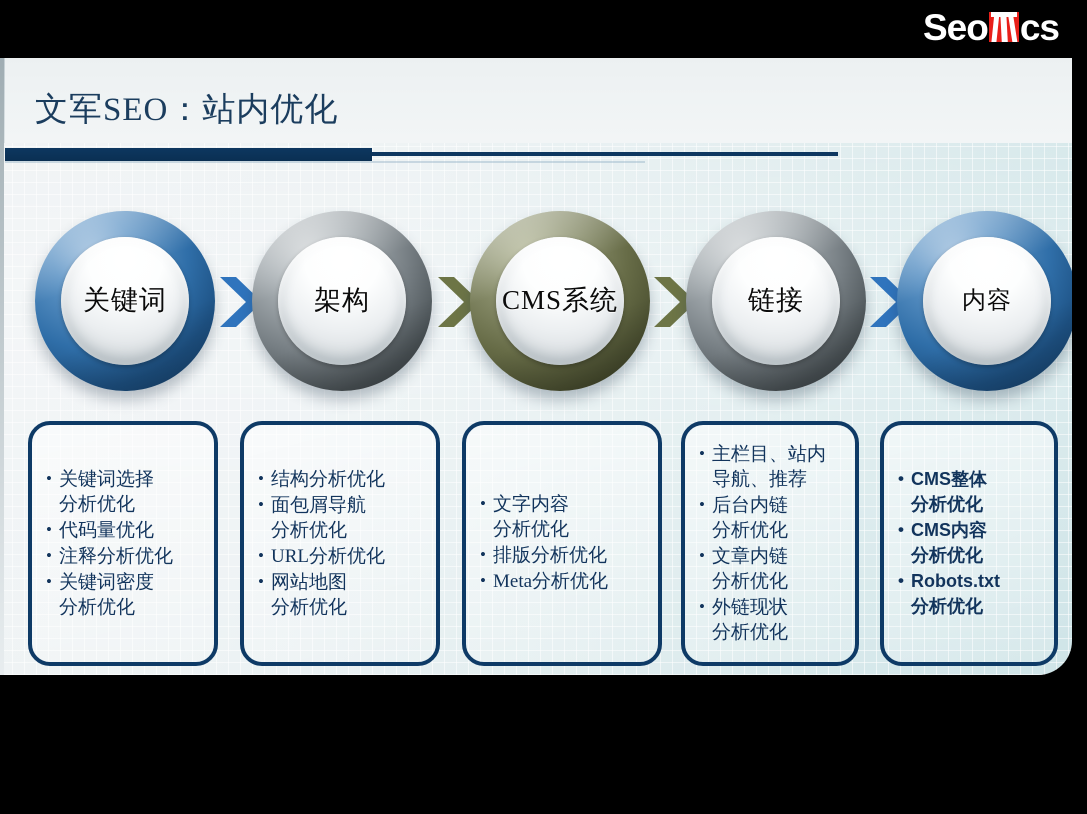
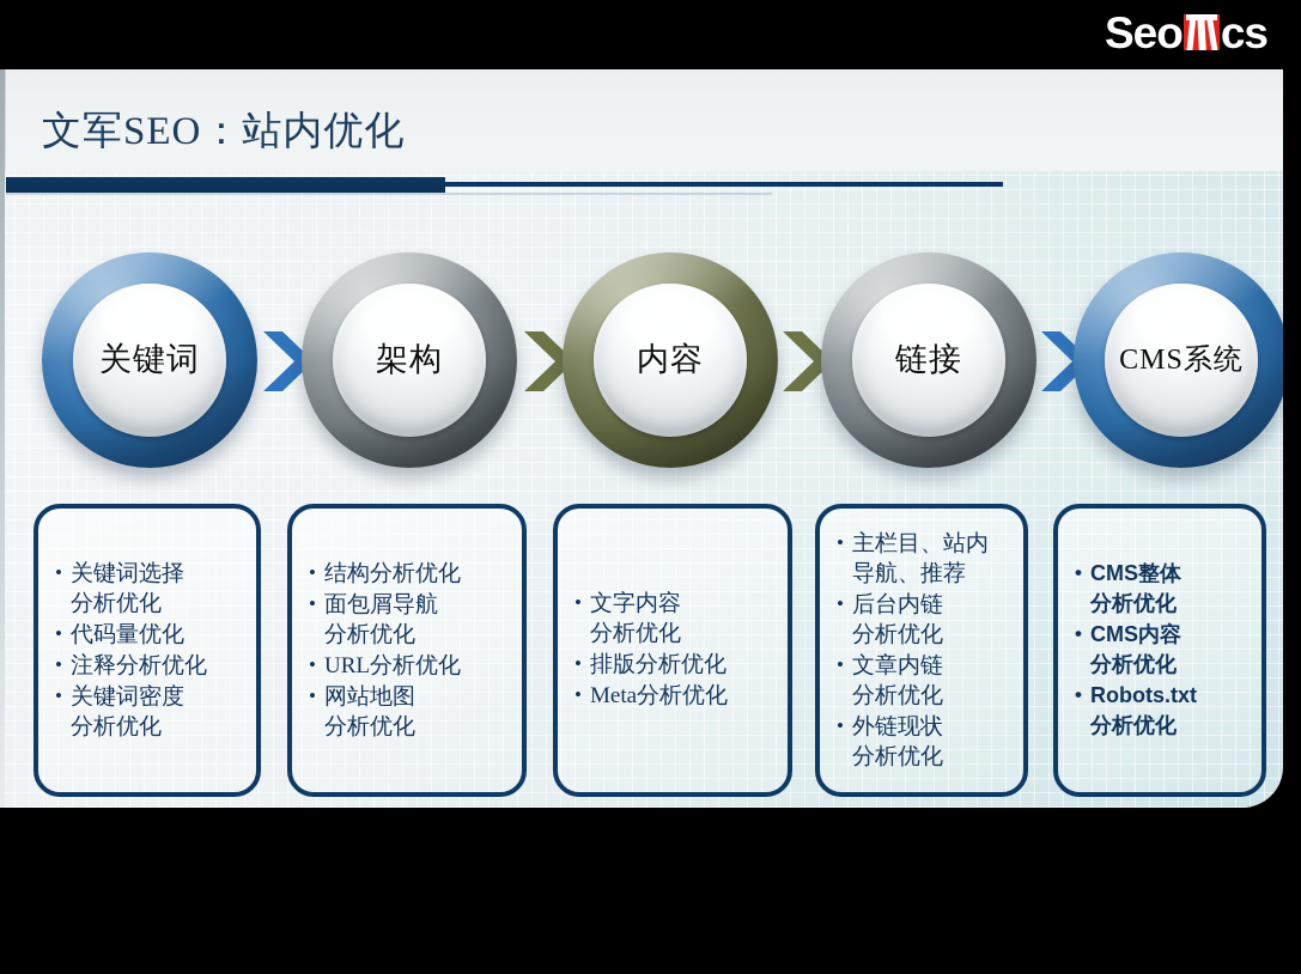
  文军SEO：站内优化
  关键词
  架构
- CMS系统
+ 内容
  链接
- 内容
+ CMS系统
  关键词选择
  分析优化
  代码量优化
  注释分析优化
  关键词密度
  分析优化
  结构分析优化
  面包屑导航
  分析优化
  URL分析优化
  网站地图
  分析优化
  文字内容
  分析优化
  排版分析优化
  Meta分析优化
  主栏目、站内
  导航、推荐
  后台内链
  分析优化
  文章内链
  分析优化
  外链现状
  分析优化
  CMS整体
  分析优化
  CMS内容
  分析优化
  Robots.txt
  分析优化
  Seo
  cs
